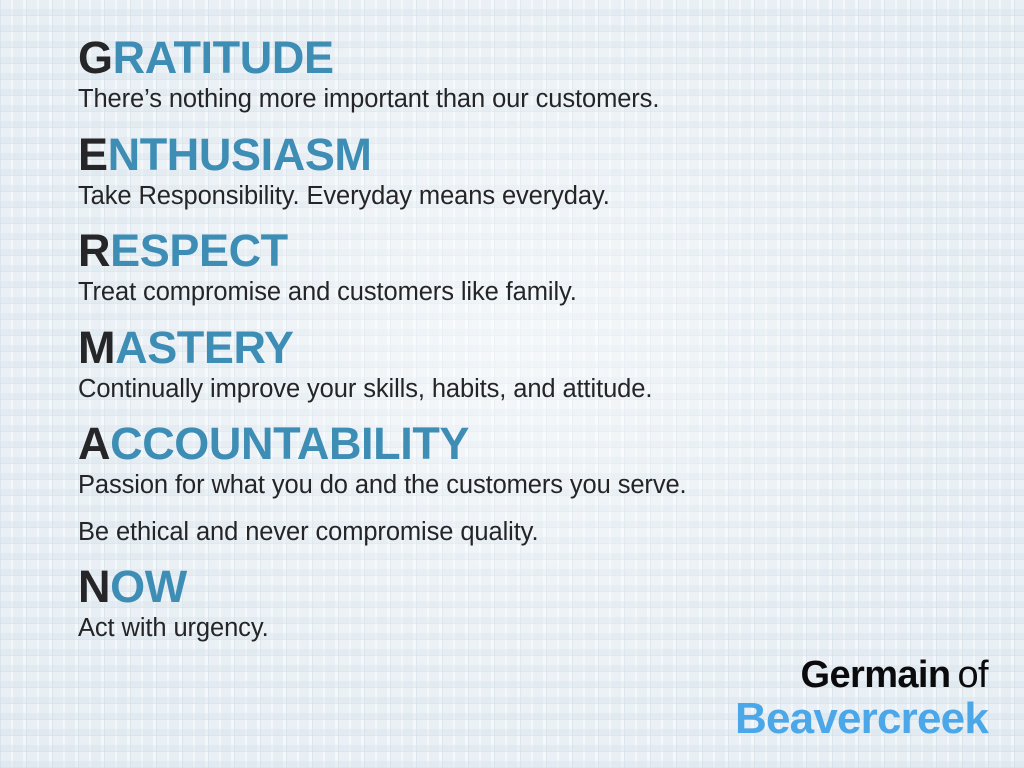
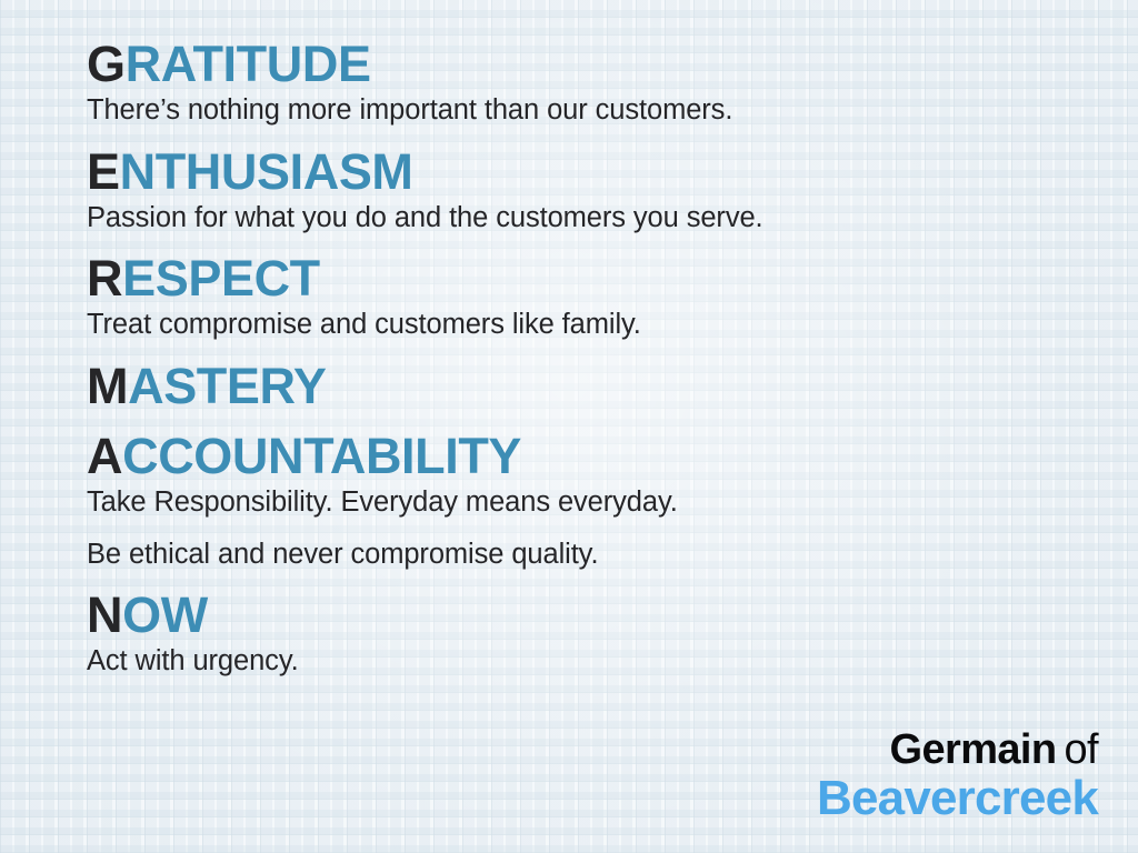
  GRATITUDE
  There’s nothing more important than our customers.
  ENTHUSIASM
- Take Responsibility. Everyday means everyday.
+ Passion for what you do and the customers you serve.
  RESPECT
  Treat compromise and customers like family.
  MASTERY
- Continually improve your skills, habits, and attitude.
  ACCOUNTABILITY
- Passion for what you do and the customers you serve.
+ Take Responsibility. Everyday means everyday.
  Be ethical and never compromise quality.
  NOW
  Act with urgency.
  Germain of
  Beavercreek
